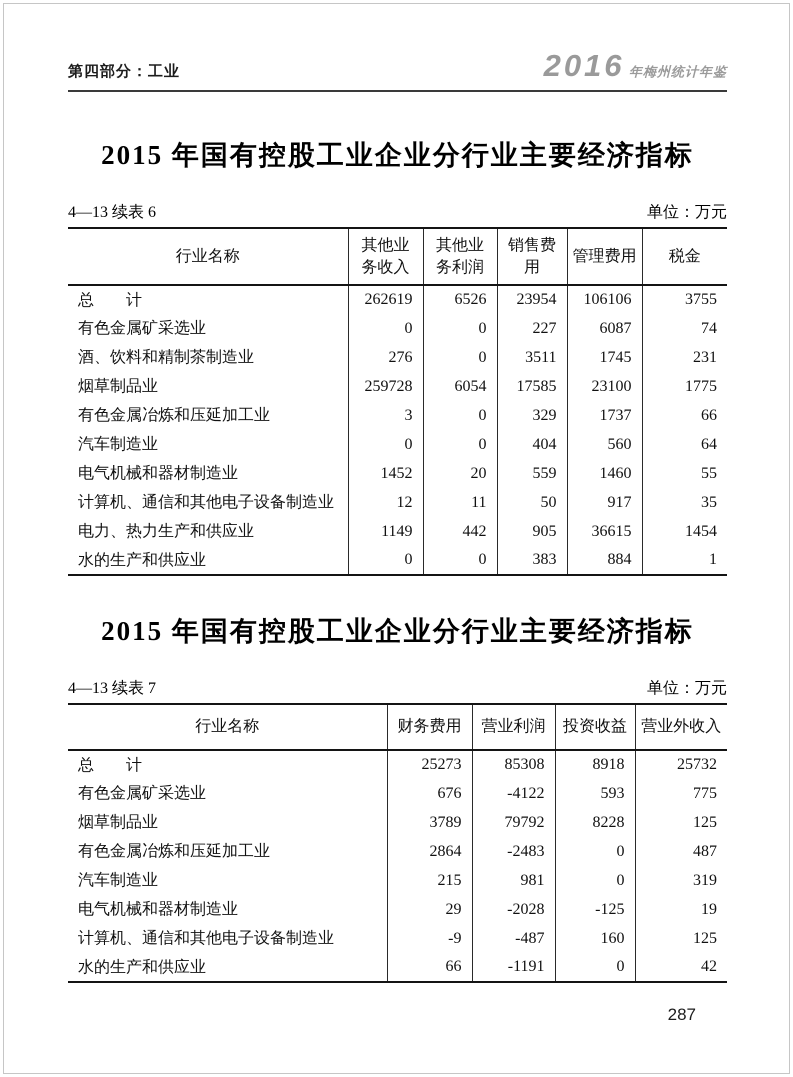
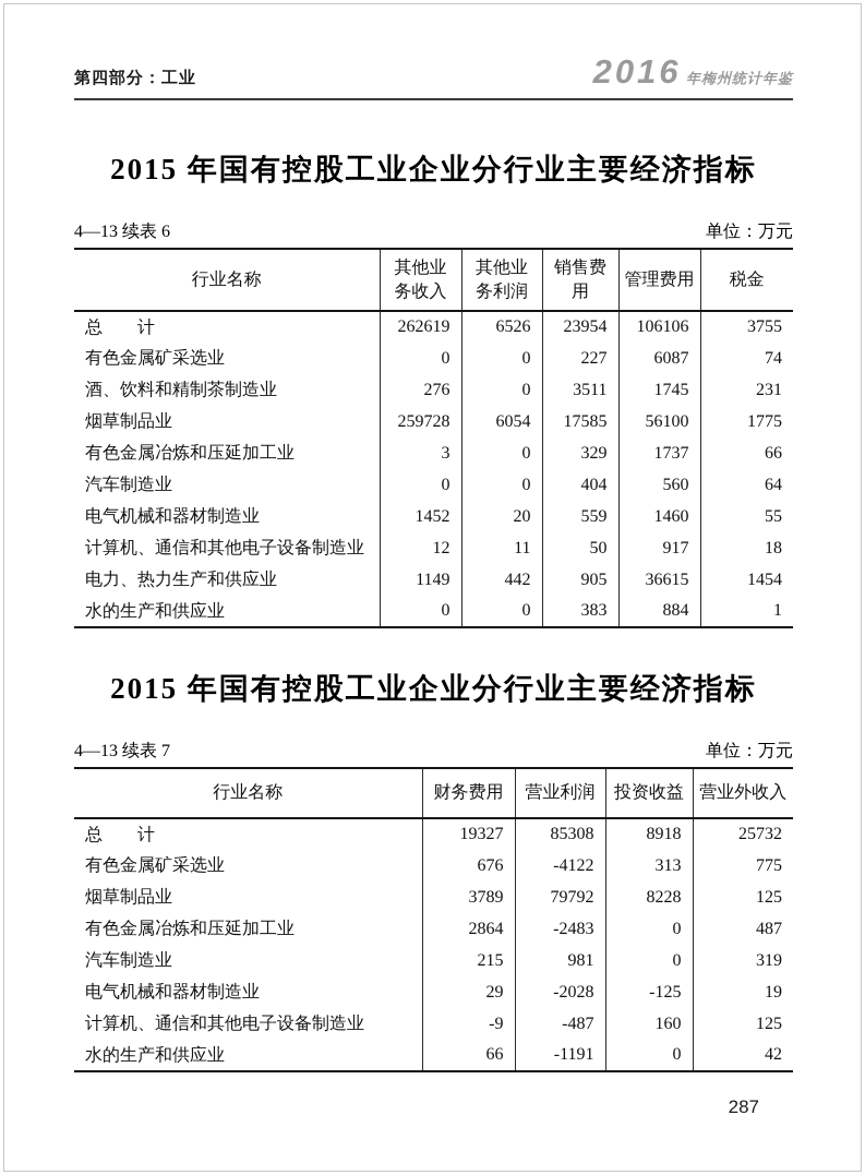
  第四部分：工业
  2016 年梅州统计年鉴
  2015 年国有控股工业企业分行业主要经济指标
  4—13 续表 6
  单位：万元
  行业名称	其他业 务收入	其他业 务利润	销售费用	管理费用	税金
  总 计	262619	6526	23954	106106	3755
  有色金属矿采选业	0	0	227	6087	74
  酒、饮料和精制茶制造业	276	0	3511	1745	231
- 烟草制品业	259728	6054	17585	23100	1775
+ 烟草制品业	259728	6054	17585	56100	1775
  有色金属冶炼和压延加工业	3	0	329	1737	66
  汽车制造业	0	0	404	560	64
  电气机械和器材制造业	1452	20	559	1460	55
- 计算机、通信和其他电子设备制造业	12	11	50	917	35
+ 计算机、通信和其他电子设备制造业	12	11	50	917	18
  电力、热力生产和供应业	1149	442	905	36615	1454
  水的生产和供应业	0	0	383	884	1
  2015 年国有控股工业企业分行业主要经济指标
  4—13 续表 7
  单位：万元
  行业名称	财务费用	营业利润	投资收益	营业外收入
- 总 计	25273	85308	8918	25732
+ 总 计	19327	85308	8918	25732
- 有色金属矿采选业	676	-4122	593	775
+ 有色金属矿采选业	676	-4122	313	775
  烟草制品业	3789	79792	8228	125
  有色金属冶炼和压延加工业	2864	-2483	0	487
  汽车制造业	215	981	0	319
  电气机械和器材制造业	29	-2028	-125	19
  计算机、通信和其他电子设备制造业	-9	-487	160	125
  水的生产和供应业	66	-1191	0	42
  287
